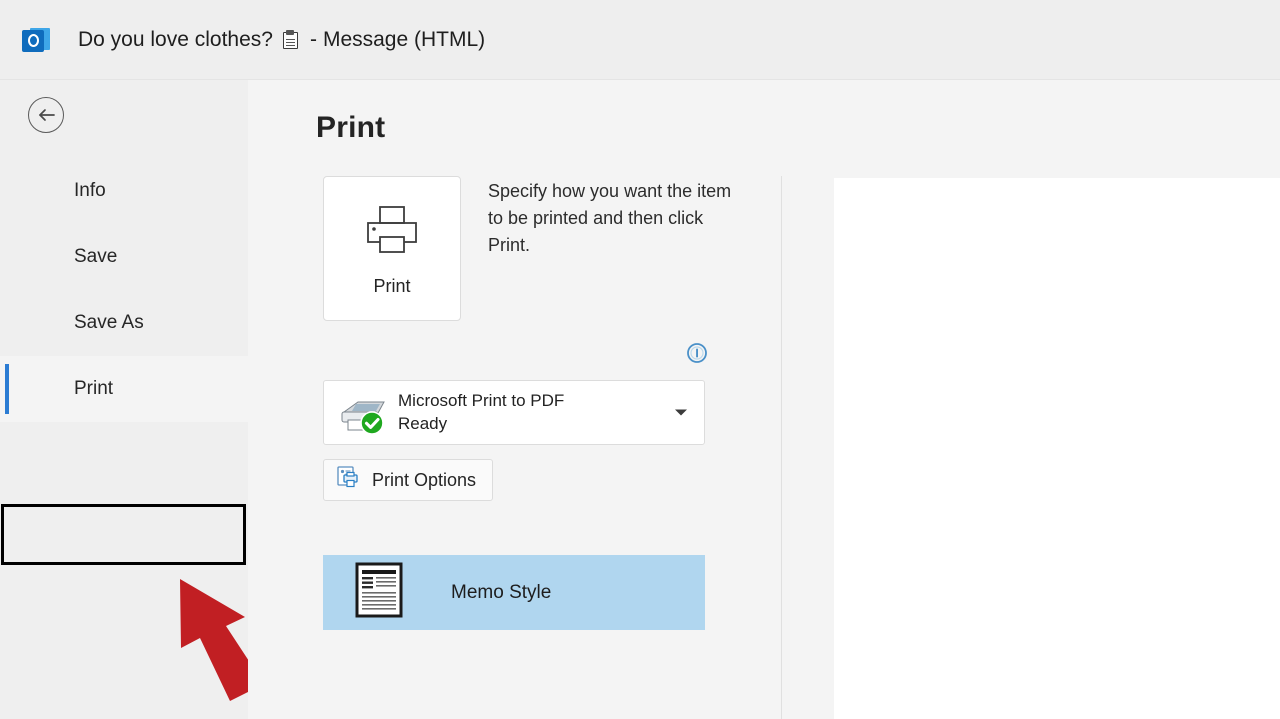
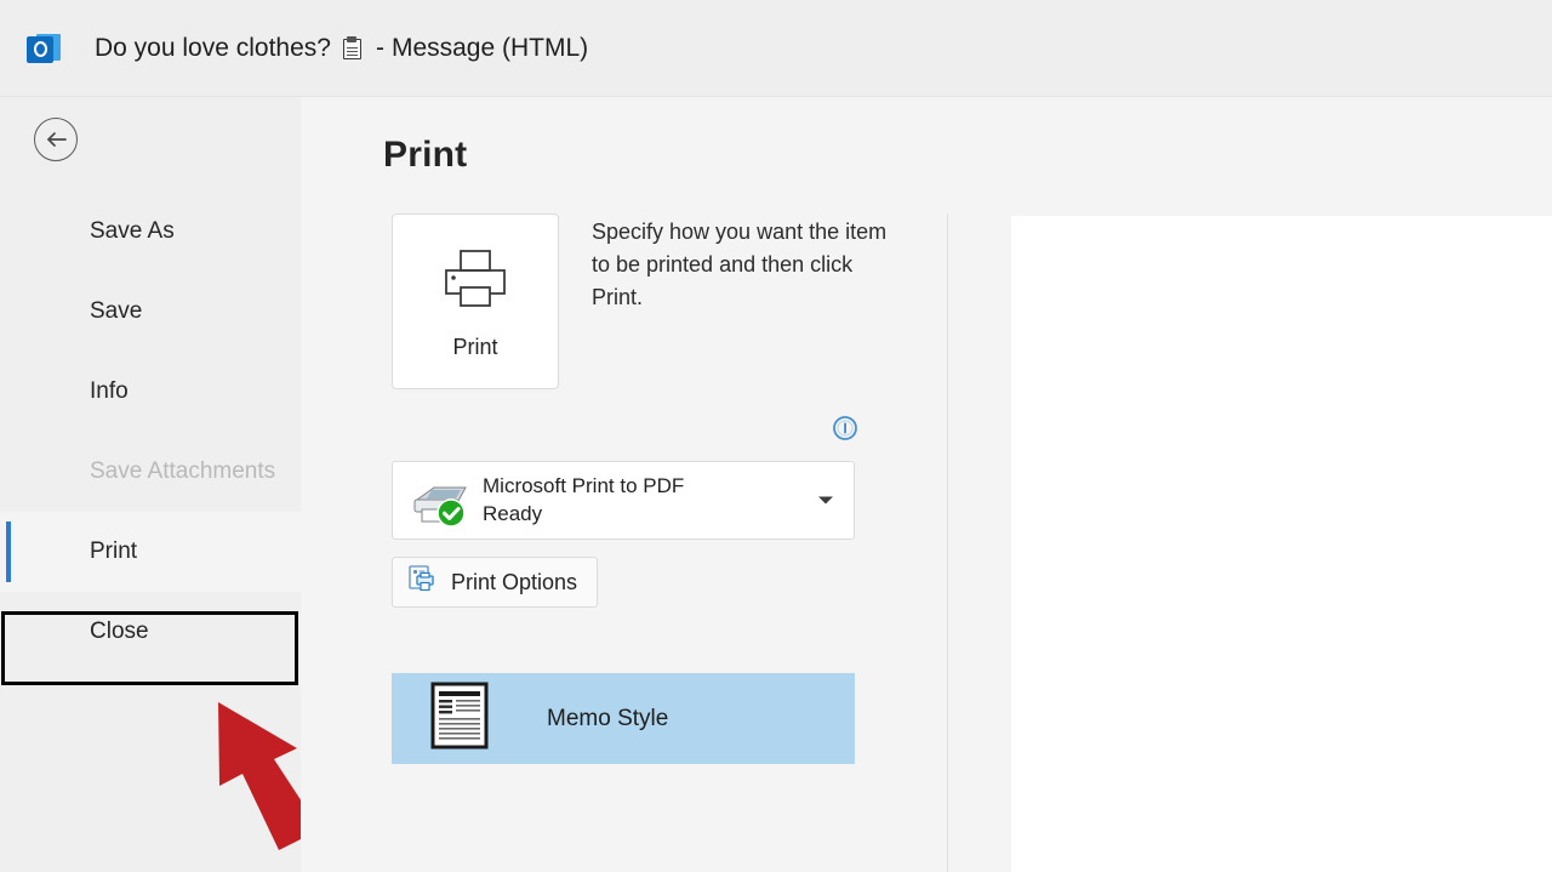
  Do you love clothes?
  -
  Message (HTML)
- Info
+ Save As
  Save
- Save As
+ Info
+ Save Attachments
  Print
+ Close
  Print
  Print
  Specify how you want the item to be printed and then click Print.
  Microsoft Print to PDF
  Ready
  Print Options
  Memo Style
